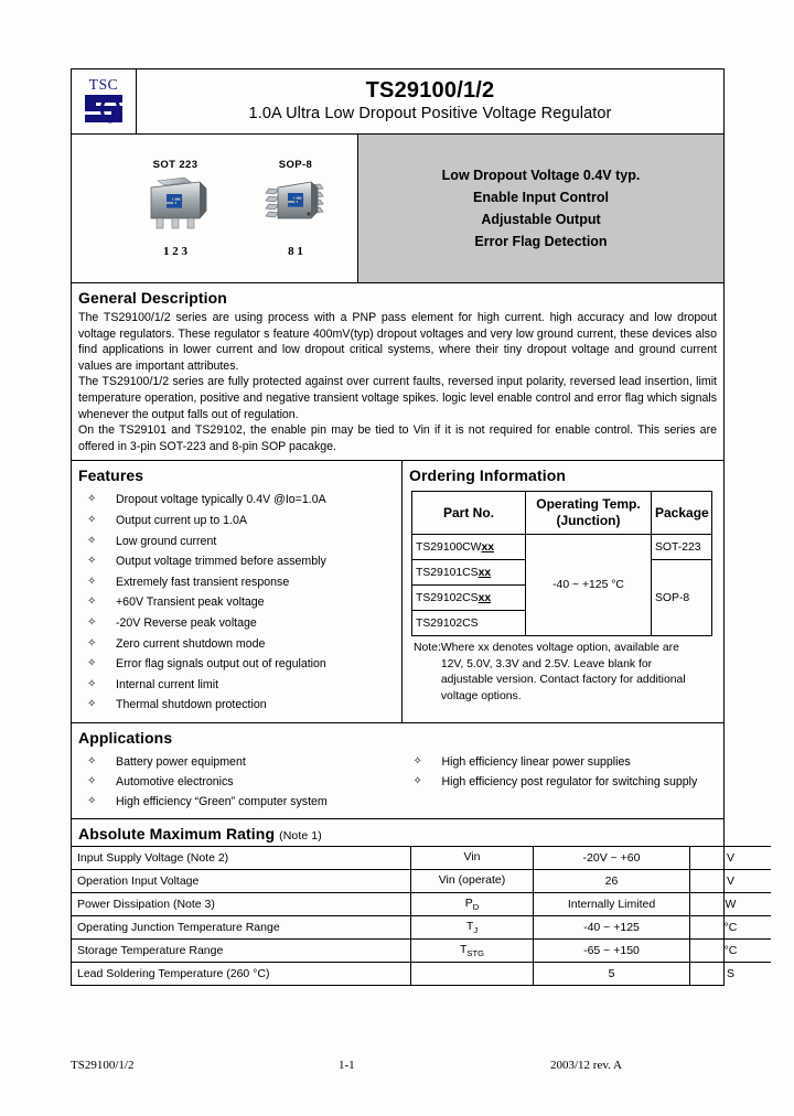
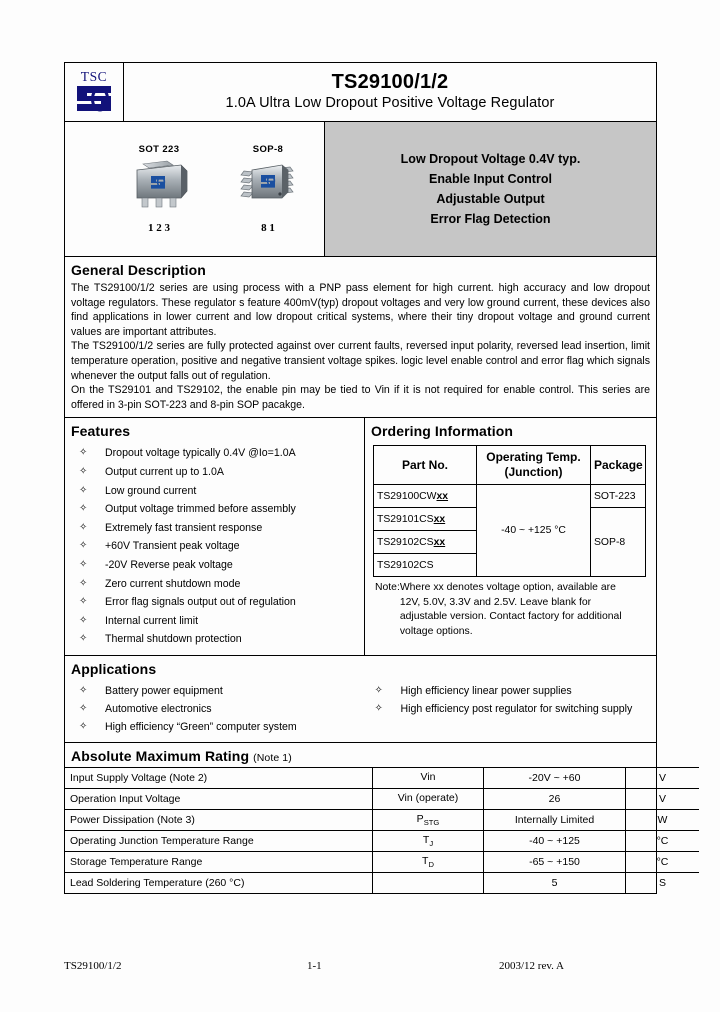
  TSC
  TS29100/1/2
  1.0A Ultra Low Dropout Positive Voltage Regulator
  SOT 223
  1 2 3
  SOP-8
  8 1
  Low Dropout Voltage 0.4V typ.
  Enable Input Control
  Adjustable Output
  Error Flag Detection
  General Description
  The TS29100/1/2 series are using process with a PNP pass element for high current. high accuracy and low dropout voltage regulators. These regulator s feature 400mV(typ) dropout voltages and very low ground current, these devices also find applications in lower current and low dropout critical systems, where their tiny dropout voltage and ground current values are important attributes.
  The TS29100/1/2 series are fully protected against over current faults, reversed input polarity, reversed lead insertion, limit temperature operation, positive and negative transient voltage spikes. logic level enable control and error flag which signals whenever the output falls out of regulation.
  On the TS29101 and TS29102, the enable pin may be tied to Vin if it is not required for enable control. This series are offered in 3-pin SOT-223 and 8-pin SOP pacakge.
  Features
  Dropout voltage typically 0.4V @Io=1.0A
  Output current up to 1.0A
  Low ground current
  Output voltage trimmed before assembly
  Extremely fast transient response
  +60V Transient peak voltage
  -20V Reverse peak voltage
  Zero current shutdown mode
  Error flag signals output out of regulation
  Internal current limit
  Thermal shutdown protection
  Ordering Information
  Part No.	Operating Temp. (Junction)	Package
  TS29100CWxx	-40 ~ +125 °C	SOT-223
  TS29101CSxx	SOP-8
  TS29102CSxx
  TS29102CS
  Note:
  Where xx denotes voltage option, available are
  12V, 5.0V, 3.3V and 2.5V. Leave blank for
  adjustable version. Contact factory for additional
  voltage options.
  Applications
  Battery power equipment
  Automotive electronics
  High efficiency “Green” computer system
  High efficiency linear power supplies
  High efficiency post regulator for switching supply
  Absolute Maximum Rating (Note 1)
  Input Supply Voltage (Note 2)	Vin	-20V ~ +60	V
  Operation Input Voltage	Vin (operate)	26	V
- Power Dissipation (Note 3)	PD	Internally Limited	W
+ Power Dissipation (Note 3)	PSTG	Internally Limited	W
  Operating Junction Temperature Range	TJ	-40 ~ +125	°C
- Storage Temperature Range	TSTG	-65 ~ +150	°C
+ Storage Temperature Range	TD	-65 ~ +150	°C
  Lead Soldering Temperature (260 °C)		5	S
  TS29100/1/2
  1-1
  2003/12 rev. A
